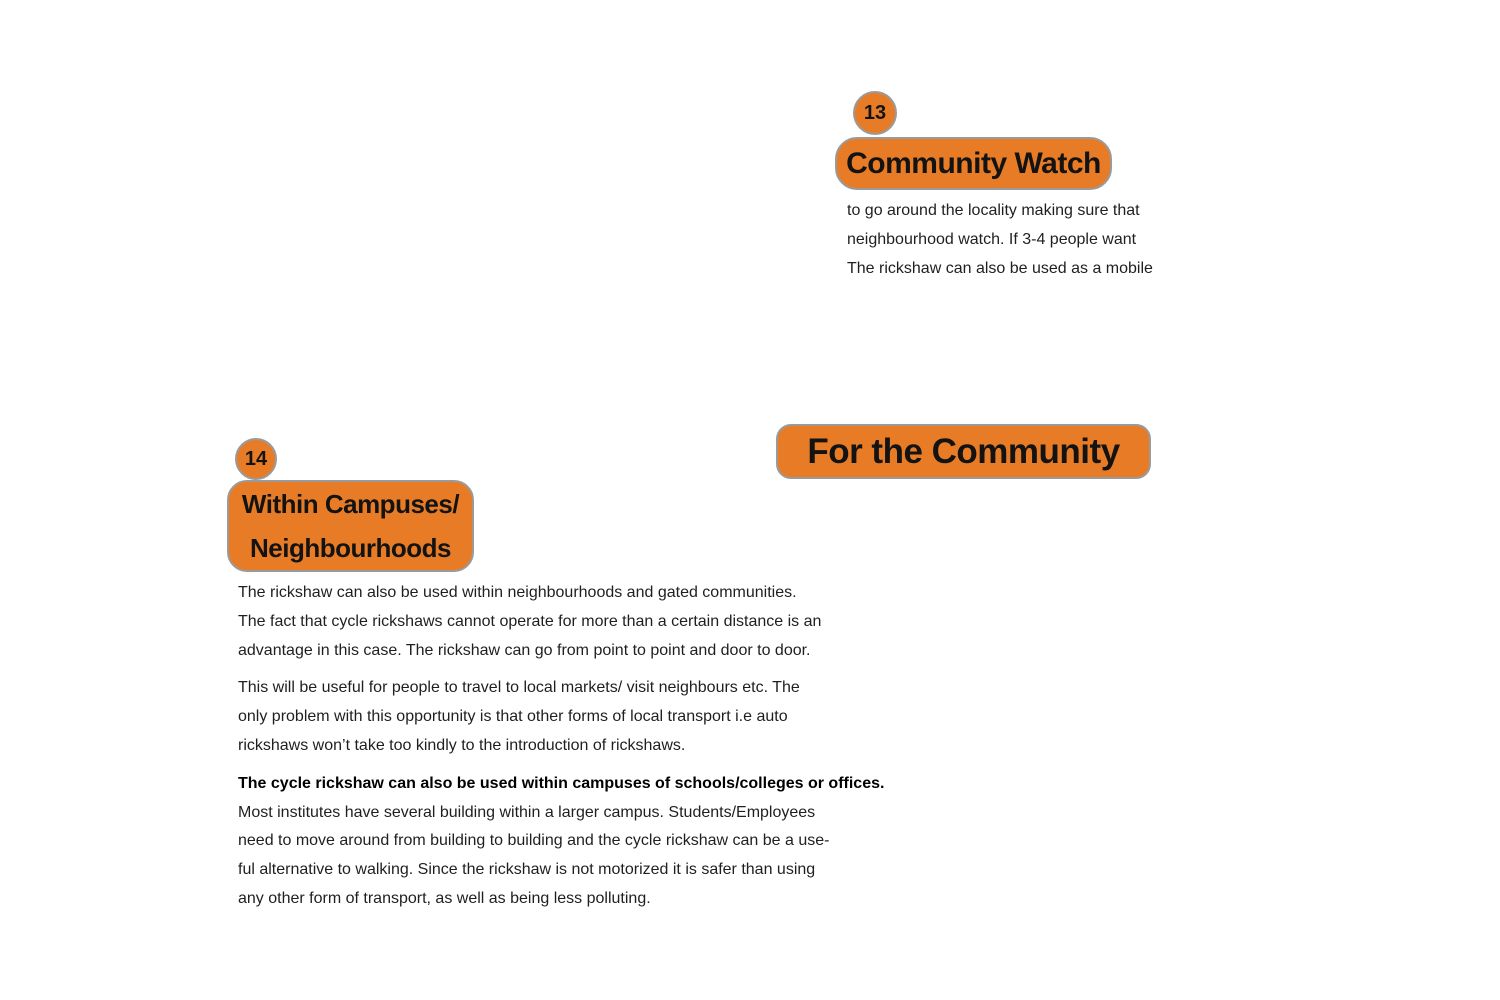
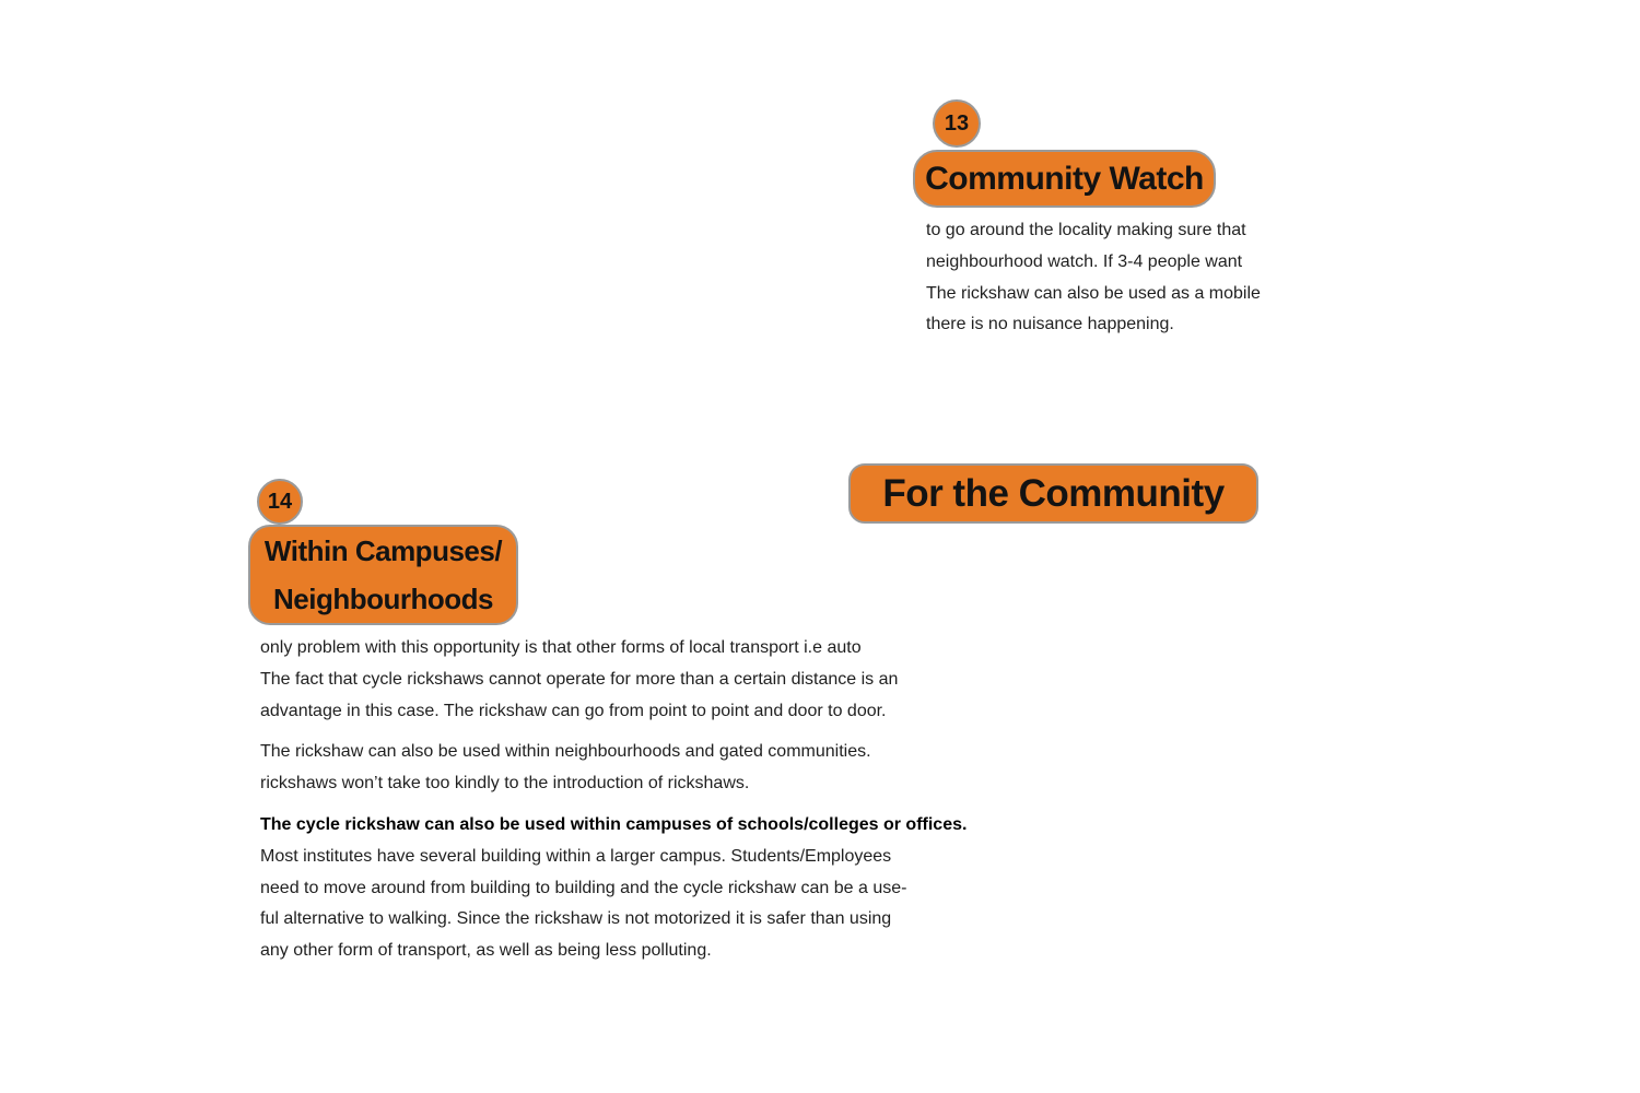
  13
  Community Watch
  to go around the locality making sure that
  neighbourhood watch. If 3-4 people want
  The rickshaw can also be used as a mobile
+ there is no nuisance happening.
  For the Community
  14
  Within Campuses/
  Neighbourhoods
- The rickshaw can also be used within neighbourhoods and gated communities.
+ only problem with this opportunity is that other forms of local transport i.e auto
  The fact that cycle rickshaws cannot operate for more than a certain distance is an
  advantage in this case. The rickshaw can go from point to point and door to door.
- This will be useful for people to travel to local markets/ visit neighbours etc. The
- only problem with this opportunity is that other forms of local transport i.e auto
+ The rickshaw can also be used within neighbourhoods and gated communities.
  rickshaws won’t take too kindly to the introduction of rickshaws.
  The cycle rickshaw can also be used within campuses of schools/colleges or offices.
  Most institutes have several building within a larger campus. Students/Employees
  need to move around from building to building and the cycle rickshaw can be a use-
  ful alternative to walking. Since the rickshaw is not motorized it is safer than using
  any other form of transport, as well as being less polluting.
